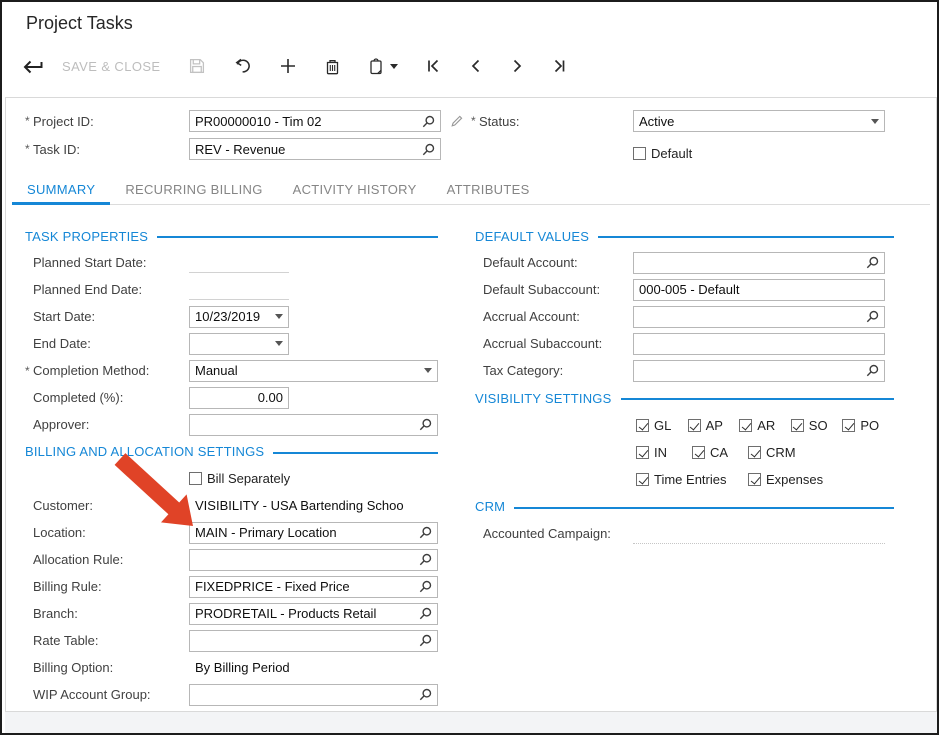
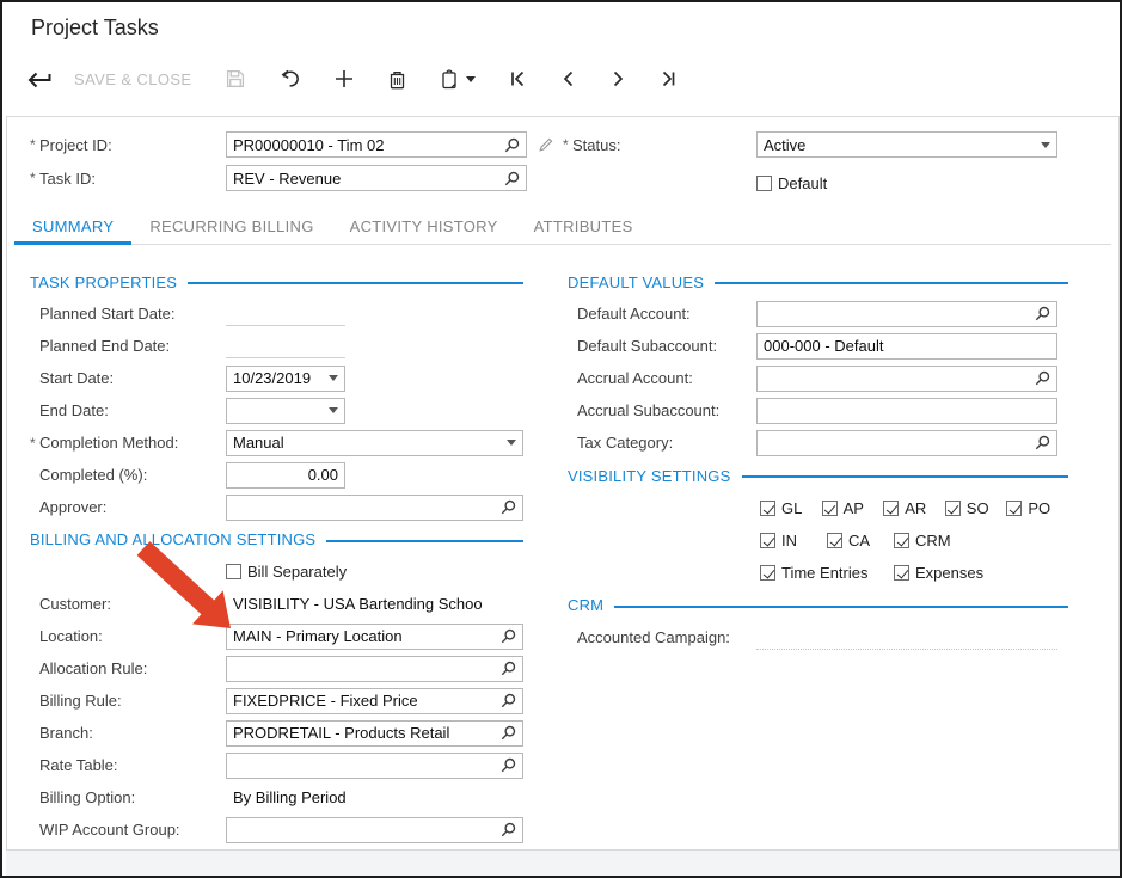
  Project Tasks
  SAVE & CLOSE
  *
  Project ID:
  PR00000010 - Tim 02
  *
  Status:
  Active
  *
  Task ID:
  REV - Revenue
  Default
  SUMMARY
  RECURRING BILLING
  ACTIVITY HISTORY
  ATTRIBUTES
  TASK PROPERTIES
  Planned Start Date:
  Planned End Date:
  Start Date:
  10/23/2019
  End Date:
  *
  Completion Method:
  Manual
  Completed (%):
  0.00
  Approver:
  BILLING AND ALLOCATION SETTINGS
  Bill Separately
  Customer:
  VISIBILITY - USA Bartending Schoo
  Location:
  MAIN - Primary Location
  Allocation Rule:
  Billing Rule:
  FIXEDPRICE - Fixed Price
  Branch:
  PRODRETAIL - Products Retail
  Rate Table:
  Billing Option:
  By Billing Period
  WIP Account Group:
  DEFAULT VALUES
  Default Account:
  Default Subaccount:
- 000-005 - Default
+ 000-000 - Default
  Accrual Account:
  Accrual Subaccount:
  Tax Category:
  VISIBILITY SETTINGS
  GL
  AP
  AR
  SO
  PO
  IN
  CA
  CRM
  Time Entries
  Expenses
  CRM
  Accounted Campaign:
